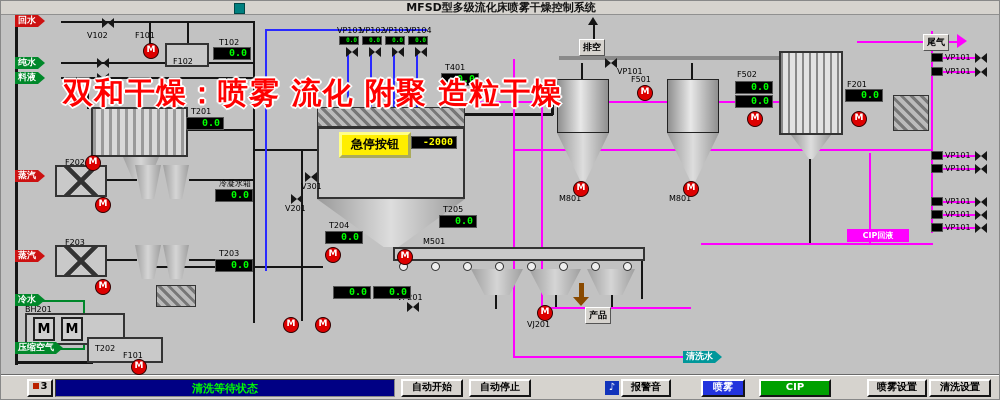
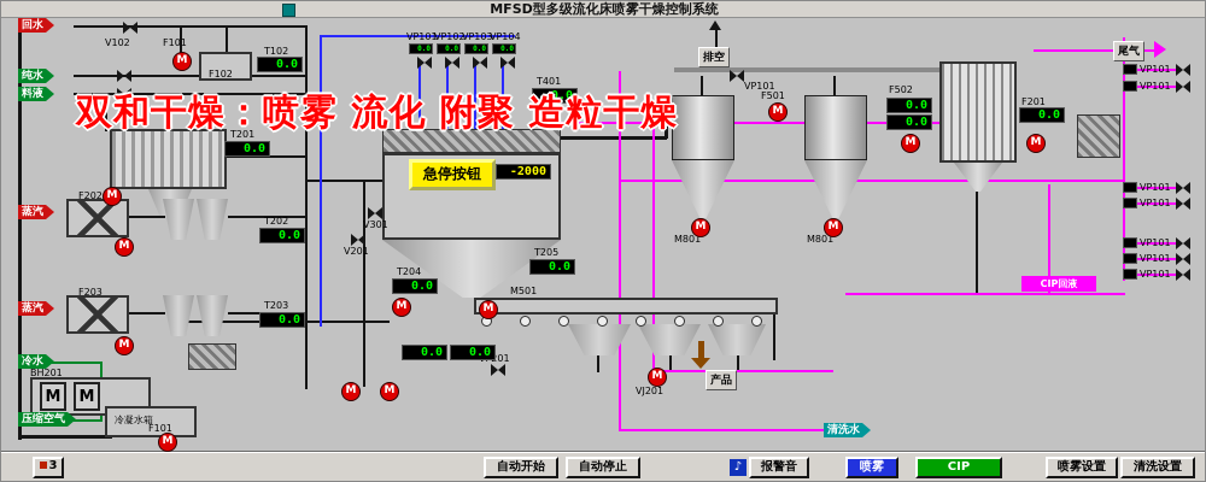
  MFSD型多级流化床喷雾干燥控制系统
  急停按钮
  M
  M
  双和干燥：喷雾 流化 附聚 造粒干燥
  CIP回液
  3
- 清洗等待状态
  ♪
  自动开始
  自动停止
  报警音
  喷雾
  CIP
  喷雾设置
  清洗设置
  V102
  F101
  F102
  T102
  T201
  F202
- 冷凝水箱
+ T202
  F203
  T203
  VP101
  VP102
  VP103
  VP104
  T401
  T204
  T205
  M501
  V301
  V201
  M801
  M801
  F501
  F502
  F201
  VP101
  BH201
  F101
  VJ201
- T202
+ 冷凝水箱
  0.0
  0.0
  0.0
  0.0
  0.0
  0.0
  0.0
  0.0
  0.0
  -2000
  0.0
  0.0
  0.0
  M
  M
  M
  M
  M
  M
  M
  M
  M
  M
  M
  M
  M
  M
  M
  VP101
  VP101
  VP101
  VP101
  VP101
  VP101
  VP101
  回水
  纯水
  料液
  蒸汽
  蒸汽
  冷水
  压缩空气
  清洗水
  排空
  尾气
  产品
